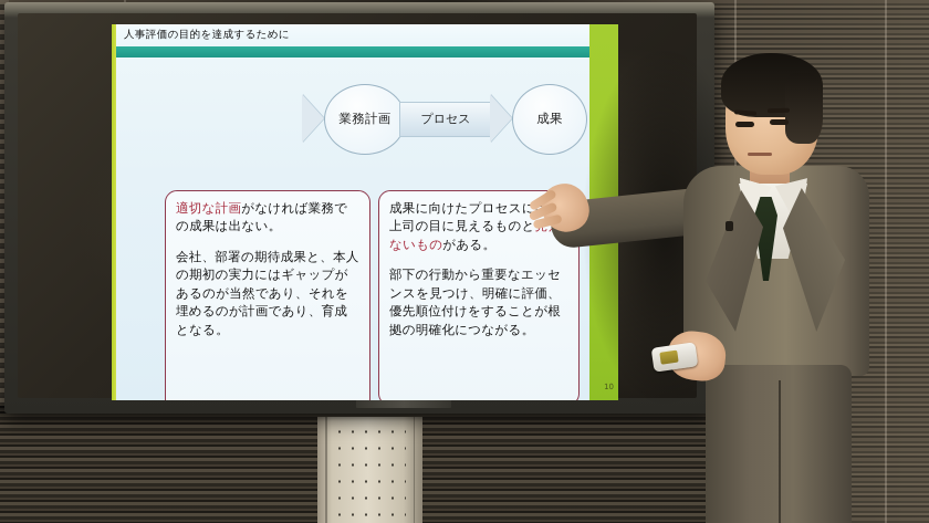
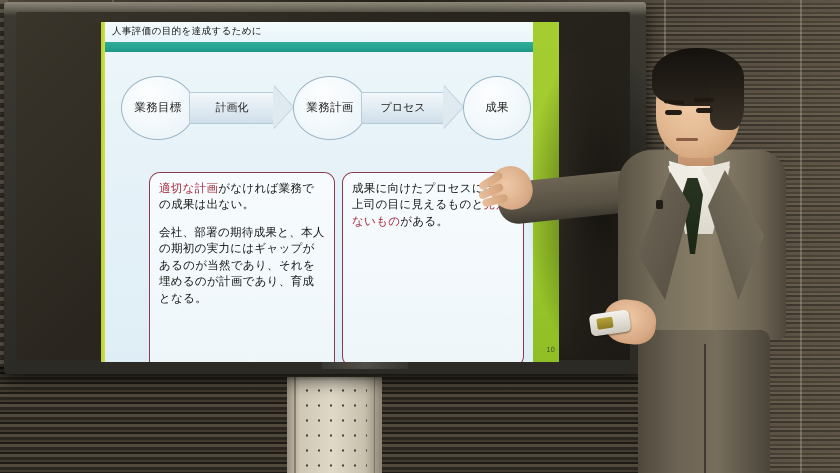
  人事評価の目的を達成するために
+ 業務目標
+ 計画化
  業務計画
  プロセス
  成果
  適切な計画がなければ業務での成果は出ない。
  会社、部署の期待成果と、本人の期初の実力にはギャップがあるのが当然であり、それを埋めるのが計画であり、育成となる。
  成果に向けたプロセスに上司の目に見えるものとないものがある。
- 部下の行動から重要なエッセンスを見つけ、明確に評価、優先順位付けをすることが根拠の明確化につながる。
